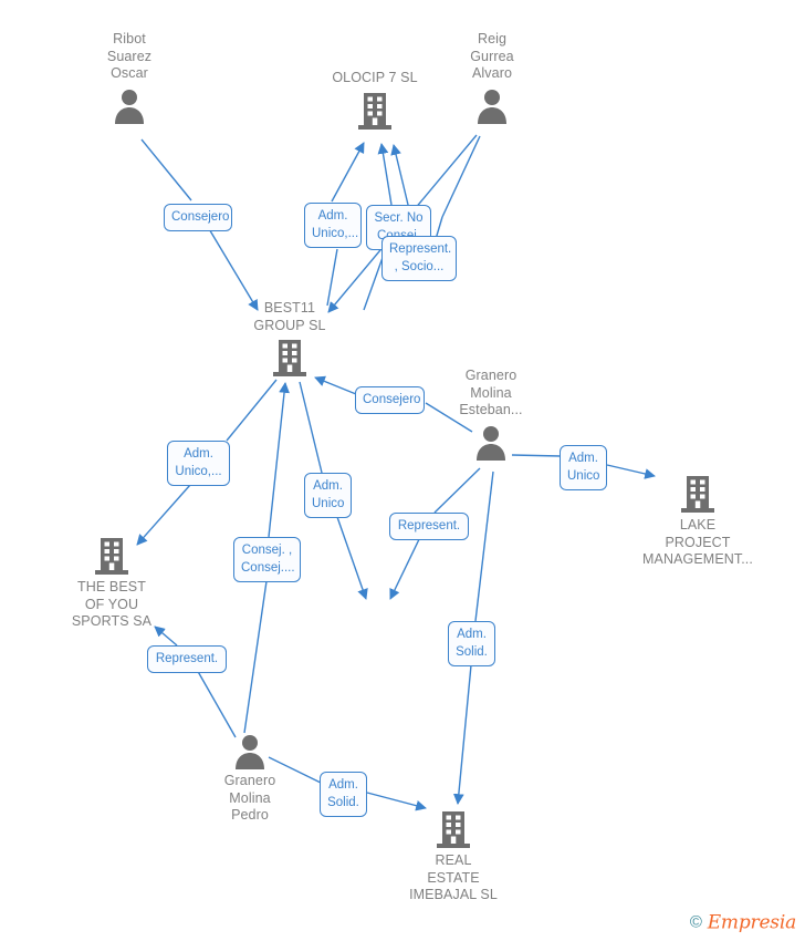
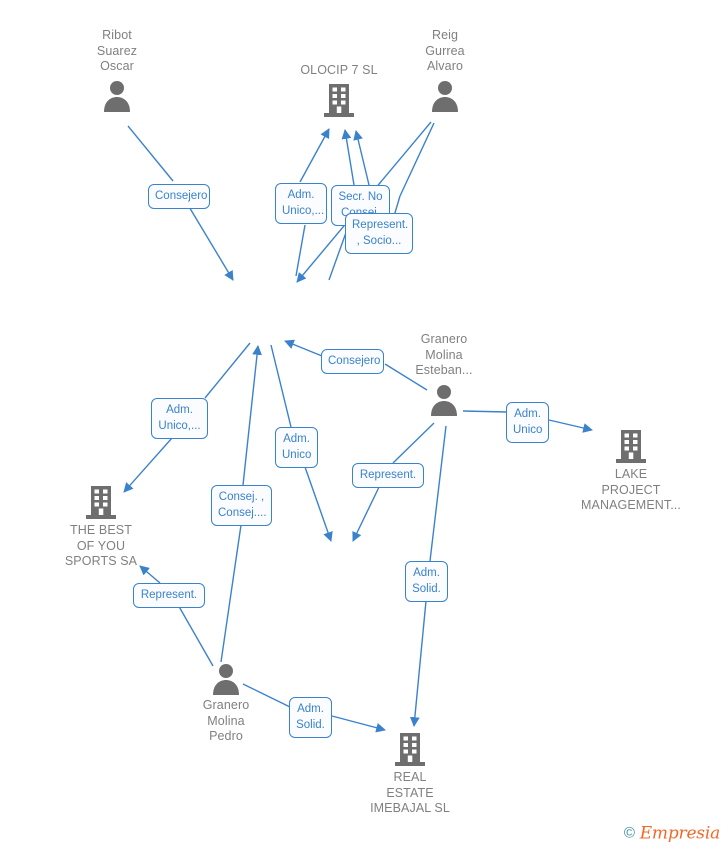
  Ribot
  Suarez
  Oscar
  OLOCIP 7 SL
  Reig
  Gurrea
  Alvaro
- BEST11
- GROUP SL
  Granero
  Molina
  Esteban...
  LAKE
  PROJECT
  MANAGEMENT...
  THE BEST
  OF YOU
  SPORTS SA
  Granero
  Molina
  Pedro
  REAL
  ESTATE
  IMEBAJAL SL
  Consejero
  Adm.
  Unico,...
  Secr. No
  Represent.
  , Socio...
  Consejero
  Adm.
  Unico,...
  Adm.
  Unico
  Adm.
  Unico
  Represent.
  Consej. ,
  Consej....
  Adm.
  Solid.
  Represent.
  Adm.
  Solid.
  © Empresia
